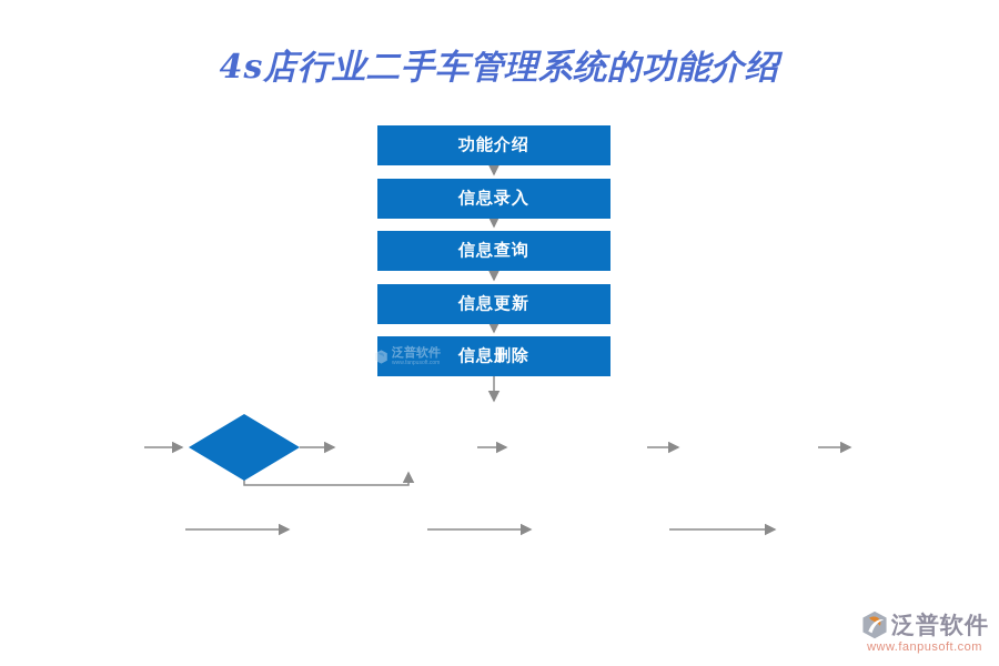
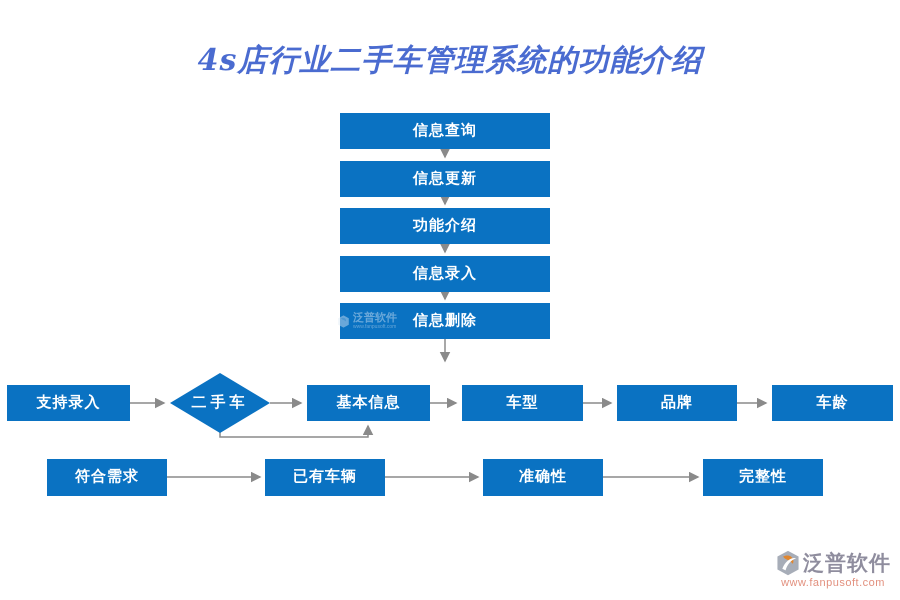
  4s店行业二手车管理系统的功能介绍
- 功能介绍
+ 信息查询
- 信息录入
+ 信息更新
- 信息查询
+ 功能介绍
- 信息更新
+ 信息录入
  信息删除
  泛普软件
+ 支持录入
+ 二手车
+ 基本信息
+ 车型
+ 品牌
+ 车龄
+ 符合需求
+ 已有车辆
+ 准确性
+ 完整性
  泛普软件
  www.fanpusoft.com
